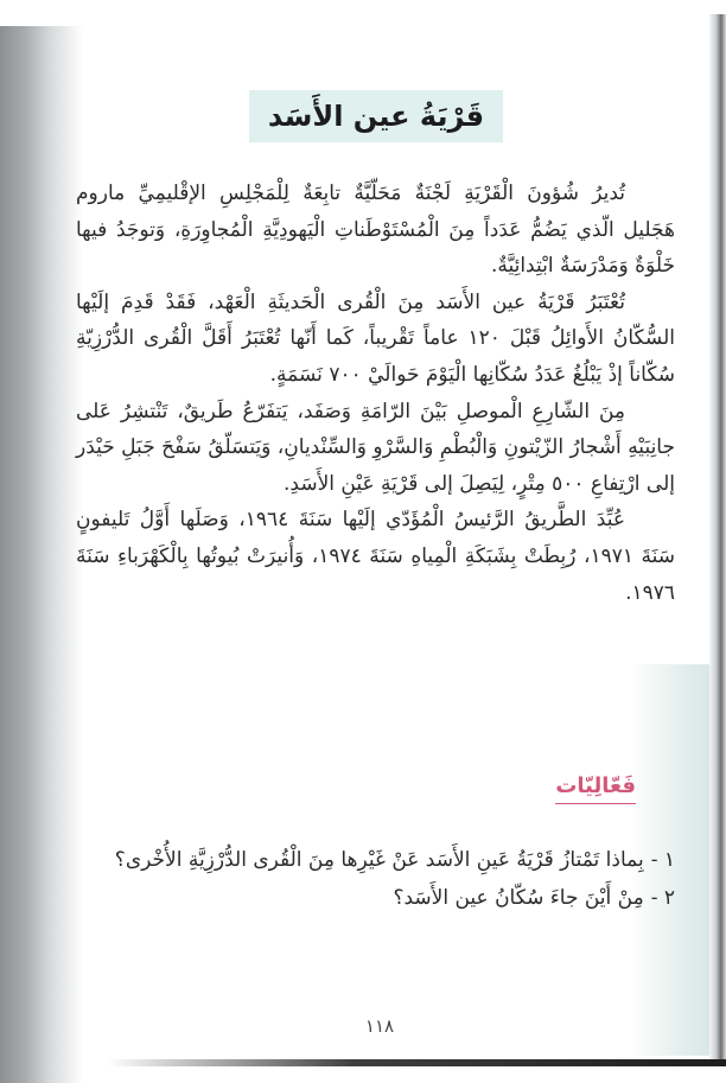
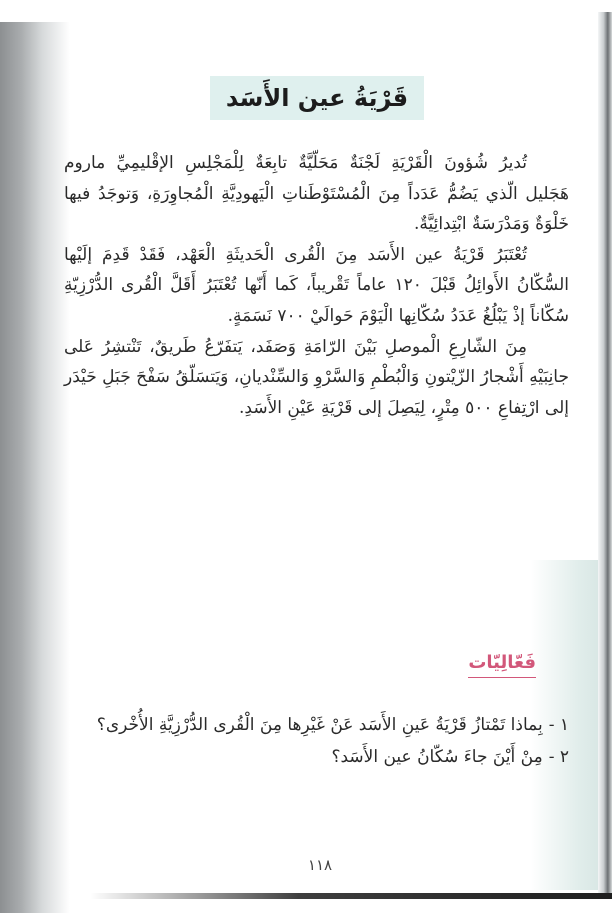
  قَرْيَةُ عين الأَسَد
  تُديرُ شُؤونَ الْقَرْيَةِ لَجْنَةٌ مَحَلّيَّةٌ تابِعَةٌ لِلْمَجْلِسِ الإقْليمِيِّ ماروم هَجَليل الّذي يَضُمُّ عَدَداً مِنَ الْمُسْتَوْطَناتِ الْيَهودِيَّةِ الْمُجاوِرَةِ، وَتوجَدُ فيها خَلْوَةٌ وَمَدْرَسَةٌ ابْتِدائِيَّةٌ.
  تُعْتَبَرُ قَرْيَةُ عين الأَسَد مِنَ الْقُرى الْحَديثَةِ الْعَهْد، فَقَدْ قَدِمَ إلَيْها السُّكّانُ الأَوائِلُ قَبْلَ ١٢٠ عاماً تَقْريباً، كَما أَنّها تُعْتَبَرُ أَقَلَّ الْقُرى الدُّرْزِيّةِ سُكّاناً إذْ يَبْلُغُ عَدَدُ سُكّانِها الْيَوْمَ حَوالَيْ ٧٠٠ نَسَمَةٍ.
  مِنَ الشّارِعِ الْموصلِ بَيْنَ الرّامَةِ وَصَفَد، يَتفَرّعُ طَريقٌ، تَنْتشِرُ عَلى جانِبَيْهِ أَشْجارُ الزّيْتونِ وَالْبُطْمِ وَالسَّرْوِ وَالسِّنْديانِ، وَيَتسَلّقُ سَفْحَ جَبَلِ حَيْدَر إلى ارْتِفاعِ ٥٠٠ مِتْرٍ، لِيَصِلَ إلى قَرْيَةِ عَيْنِ الأَسَدِ.
- عُبِّدَ الطَّريقُ الرَّئيسُ الْمُؤَدّي إلَيْها سَنَةَ ١٩٦٤، وَصَلَها أَوَّلُ تَليفونٍ سَنَةَ ١٩٧١، رُبِطَتْ بِشَبَكَةِ الْمِياهِ سَنَةَ ١٩٧٤، وَأُنيرَتْ بُيوتُها بِالْكَهْرَباءِ سَنَةَ ١٩٧٦.
  فَعّالِيّات
  ١ -
  بِماذا تَمْتازُ قَرْيَةُ عَينِ الأَسَد عَنْ غَيْرِها مِنَ الْقُرى الدُّرْزِيَّةِ الأُخْرى؟
  ٢ -
  مِنْ أَيْنَ جاءَ سُكّانُ عين الأَسَد؟
  ١١٨
